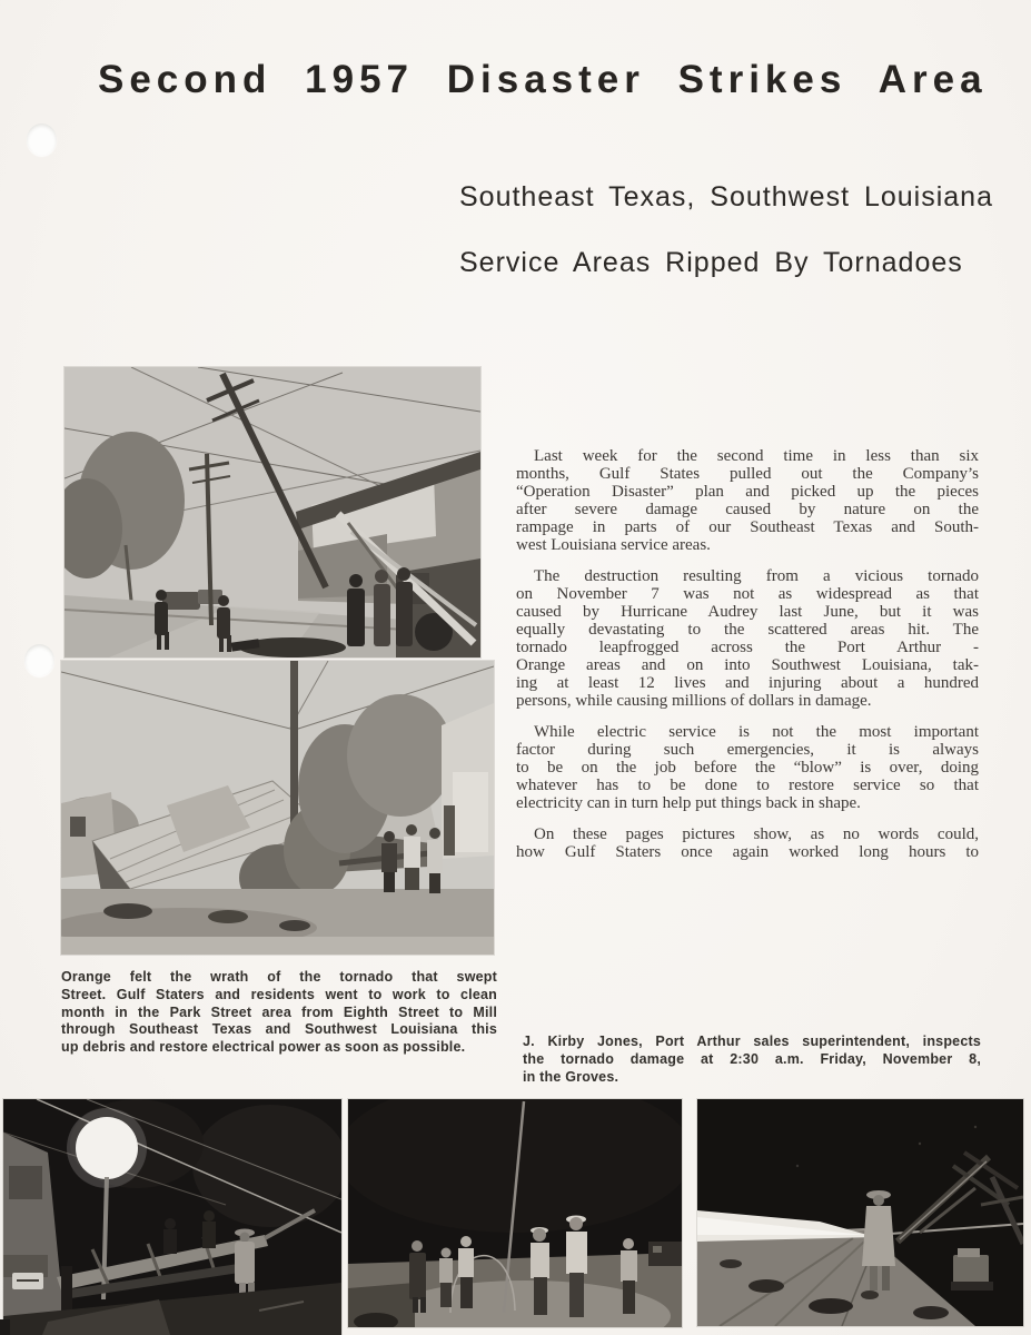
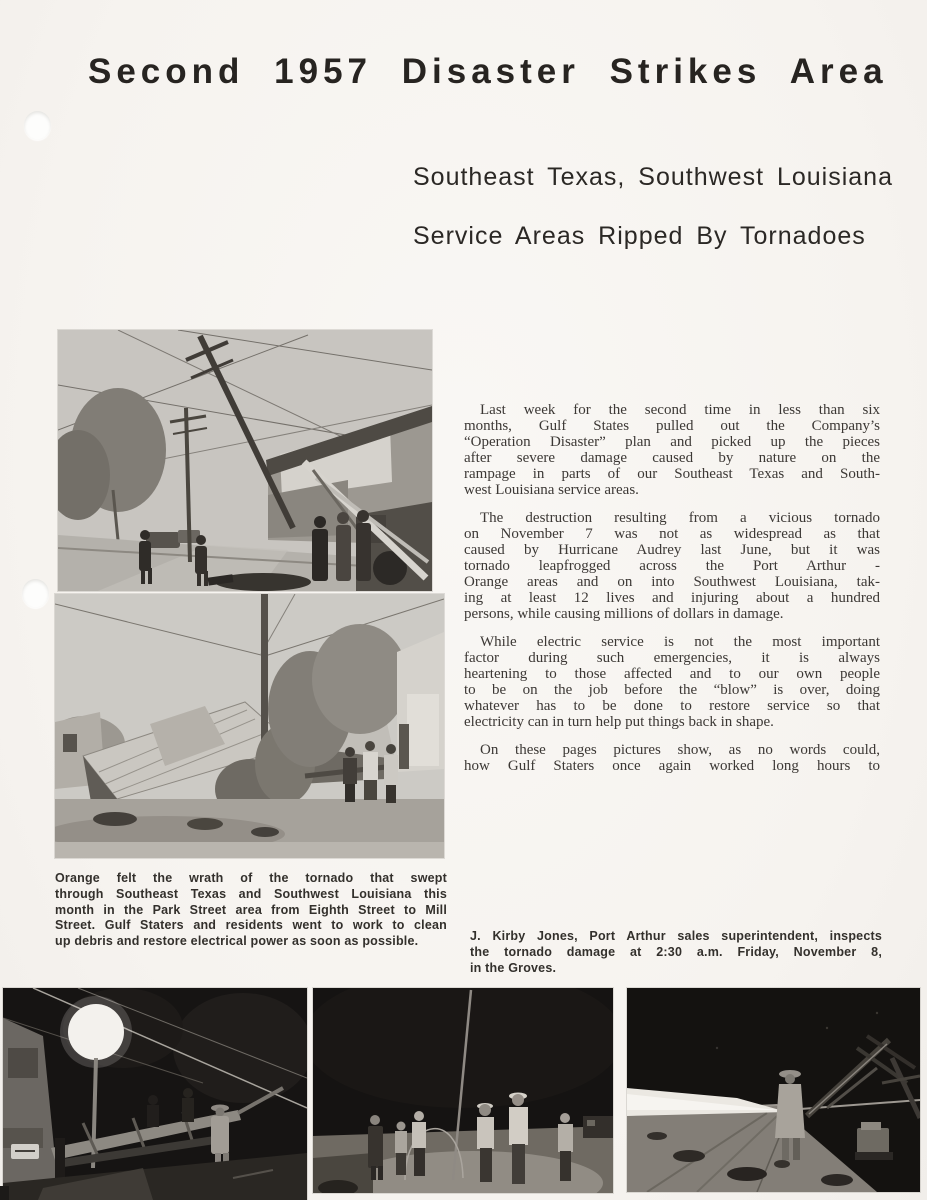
  Second 1957 Disaster Strikes Area
  Southeast Texas, Southwest Louisiana
  Service Areas Ripped By Tornadoes
  Orange felt the wrath of the tornado that swept
- Street. Gulf Staters and residents went to work to clean
+ through Southeast Texas and Southwest Louisiana this
  month in the Park Street area from Eighth Street to Mill
- through Southeast Texas and Southwest Louisiana this
+ Street. Gulf Staters and residents went to work to clean
  up debris and restore electrical power as soon as possible.
  Last week for the second time in less than six
  months, Gulf States pulled out the Company’s
  “Operation Disaster” plan and picked up the pieces
  after severe damage caused by nature on the
  rampage in parts of our Southeast Texas and South-
  west Louisiana service areas.
  The destruction resulting from a vicious tornado
  on November 7 was not as widespread as that
  caused by Hurricane Audrey last June, but it was
- equally devastating to the scattered areas hit. The
  tornado leapfrogged across the Port Arthur -
  Orange areas and on into Southwest Louisiana, tak-
  ing at least 12 lives and injuring about a hundred
  persons, while causing millions of dollars in damage.
  While electric service is not the most important
  factor during such emergencies, it is always
+ heartening to those affected and to our own people
  to be on the job before the “blow” is over, doing
  whatever has to be done to restore service so that
  electricity can in turn help put things back in shape.
  On these pages pictures show, as no words could,
  how Gulf Staters once again worked long hours to
  J. Kirby Jones, Port Arthur sales superintendent, inspects
  the tornado damage at 2:30 a.m. Friday, November 8,
  in the Groves.
